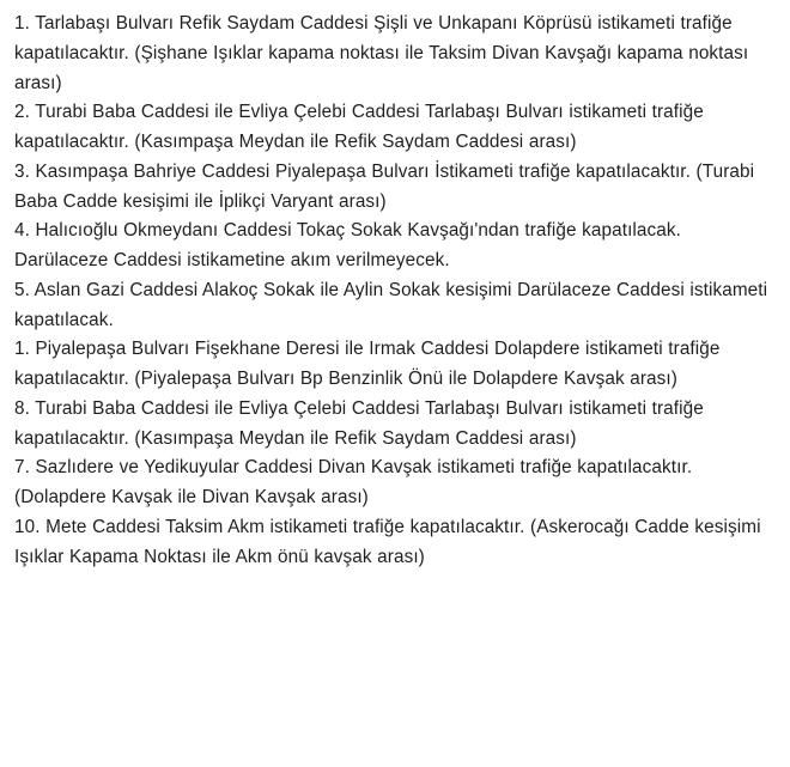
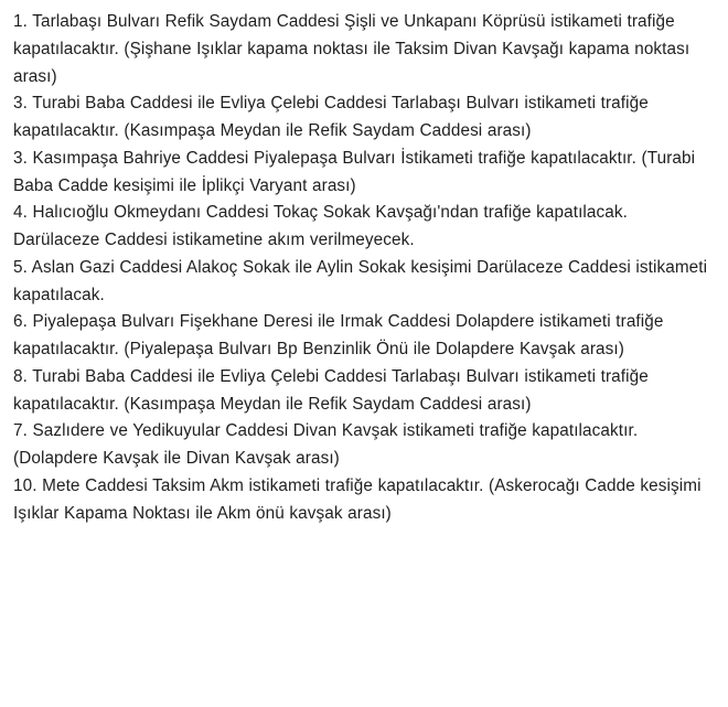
  1. Tarlabaşı Bulvarı Refik Saydam Caddesi Şişli ve Unkapanı Köprüsü istikameti trafiğe kapatılacaktır. (Şişhane Işıklar kapama noktası ile Taksim Divan Kavşağı kapama noktası arası)
- 2. Turabi Baba Caddesi ile Evliya Çelebi Caddesi Tarlabaşı Bulvarı istikameti trafiğe kapatılacaktır. (Kasımpaşa Meydan ile Refik Saydam Caddesi arası)
+ 3. Turabi Baba Caddesi ile Evliya Çelebi Caddesi Tarlabaşı Bulvarı istikameti trafiğe kapatılacaktır. (Kasımpaşa Meydan ile Refik Saydam Caddesi arası)
  3. Kasımpaşa Bahriye Caddesi Piyalepaşa Bulvarı İstikameti trafiğe kapatılacaktır. (Turabi Baba Cadde kesişimi ile İplikçi Varyant arası)
  4. Halıcıoğlu Okmeydanı Caddesi Tokaç Sokak Kavşağı'ndan trafiğe kapatılacak. Darülaceze Caddesi istikametine akım verilmeyecek.
  5. Aslan Gazi Caddesi Alakoç Sokak ile Aylin Sokak kesişimi Darülaceze Caddesi istikameti kapatılacak.
- 1. Piyalepaşa Bulvarı Fişekhane Deresi ile Irmak Caddesi Dolapdere istikameti trafiğe kapatılacaktır. (Piyalepaşa Bulvarı Bp Benzinlik Önü ile Dolapdere Kavşak arası)
+ 6. Piyalepaşa Bulvarı Fişekhane Deresi ile Irmak Caddesi Dolapdere istikameti trafiğe kapatılacaktır. (Piyalepaşa Bulvarı Bp Benzinlik Önü ile Dolapdere Kavşak arası)
  8. Turabi Baba Caddesi ile Evliya Çelebi Caddesi Tarlabaşı Bulvarı istikameti trafiğe kapatılacaktır. (Kasımpaşa Meydan ile Refik Saydam Caddesi arası)
  7. Sazlıdere ve Yedikuyular Caddesi Divan Kavşak istikameti trafiğe kapatılacaktır. (Dolapdere Kavşak ile Divan Kavşak arası)
  10. Mete Caddesi Taksim Akm istikameti trafiğe kapatılacaktır. (Askerocağı Cadde kesişimi Işıklar Kapama Noktası ile Akm önü kavşak arası)
